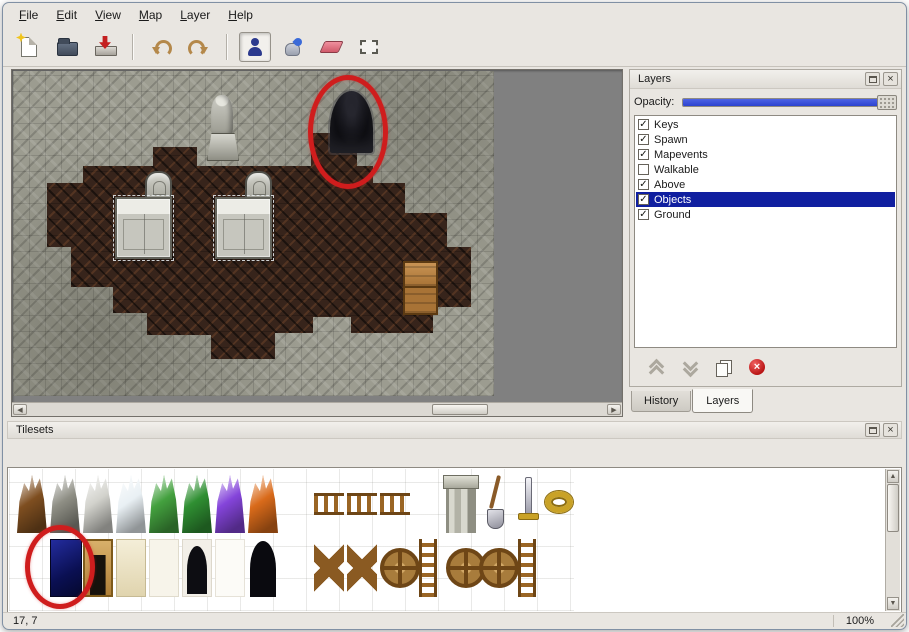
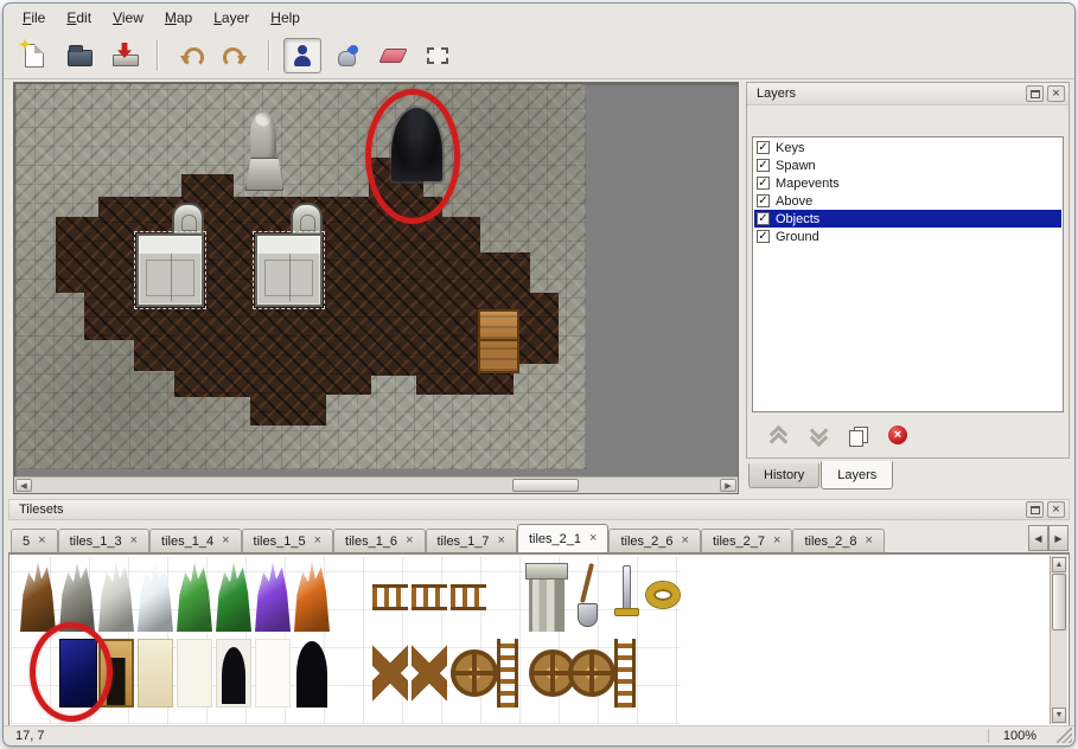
  File
  Edit
  View
  Map
  Layer
  Help
  Layers
- Opacity:
  ✓
  Keys
  ✓
  Spawn
  ✓
  Mapevents
- Walkable
  ✓
  Above
  ✓
  Objects
  ✓
  Ground
  History
  Layers
  Tilesets
+ 5
+ tiles_1_3
+ tiles_1_4
+ tiles_1_5
+ tiles_1_6
+ tiles_1_7
+ tiles_2_1
+ tiles_2_6
+ tiles_2_7
+ tiles_2_8
+ ◀
+ ▶
  17, 7
  100%
